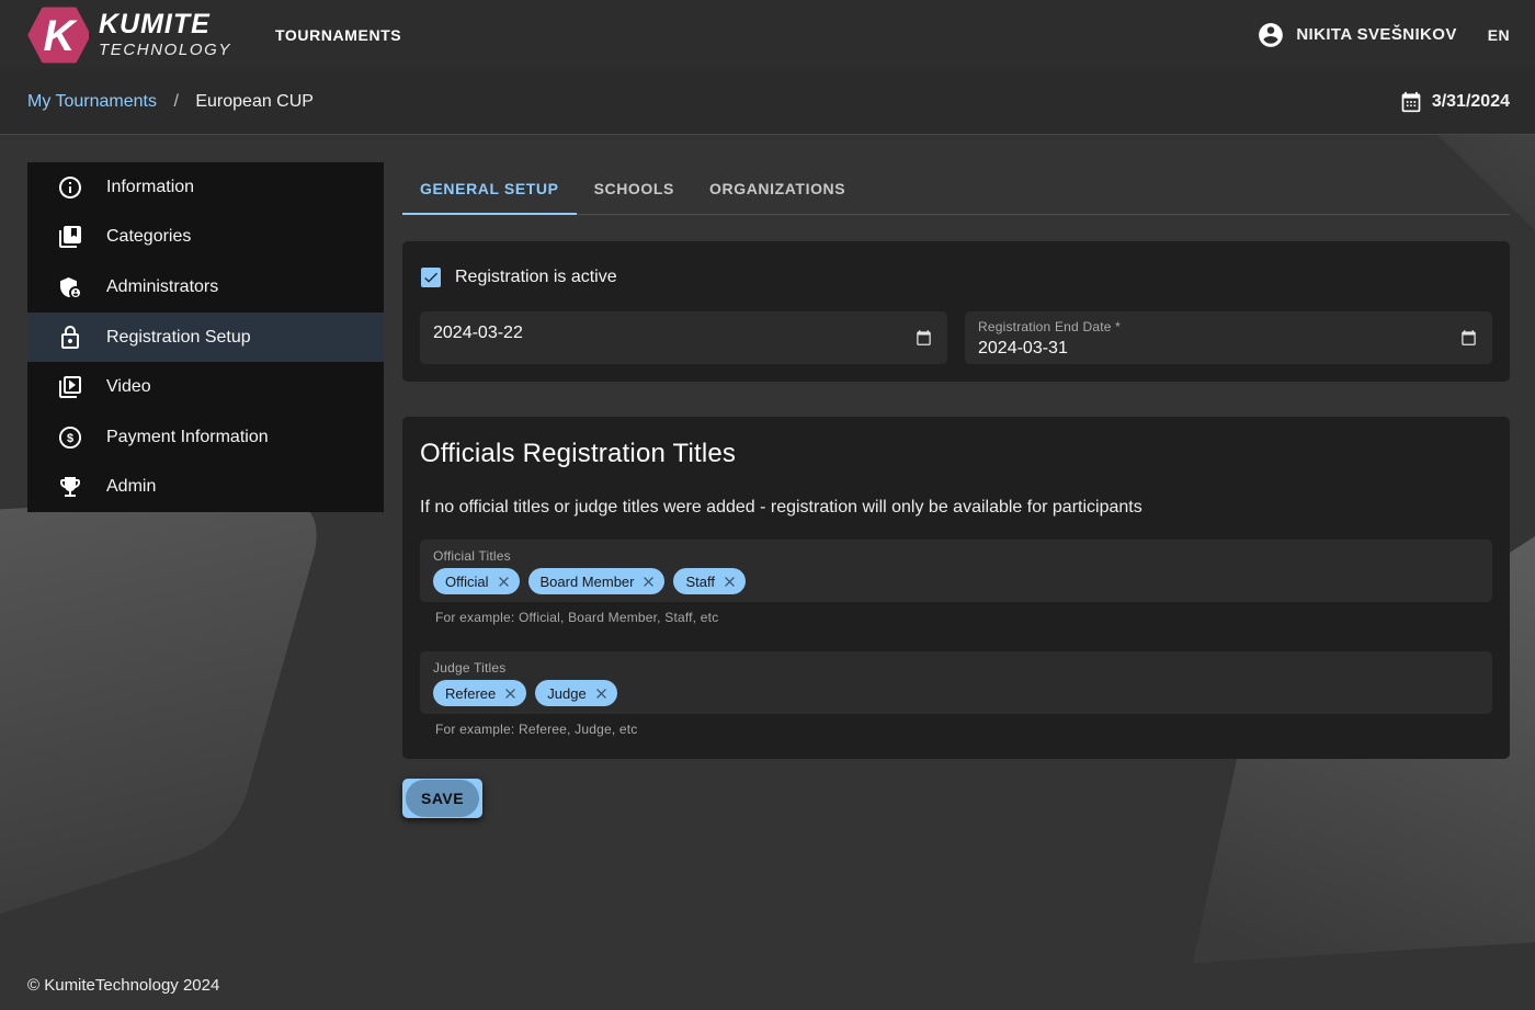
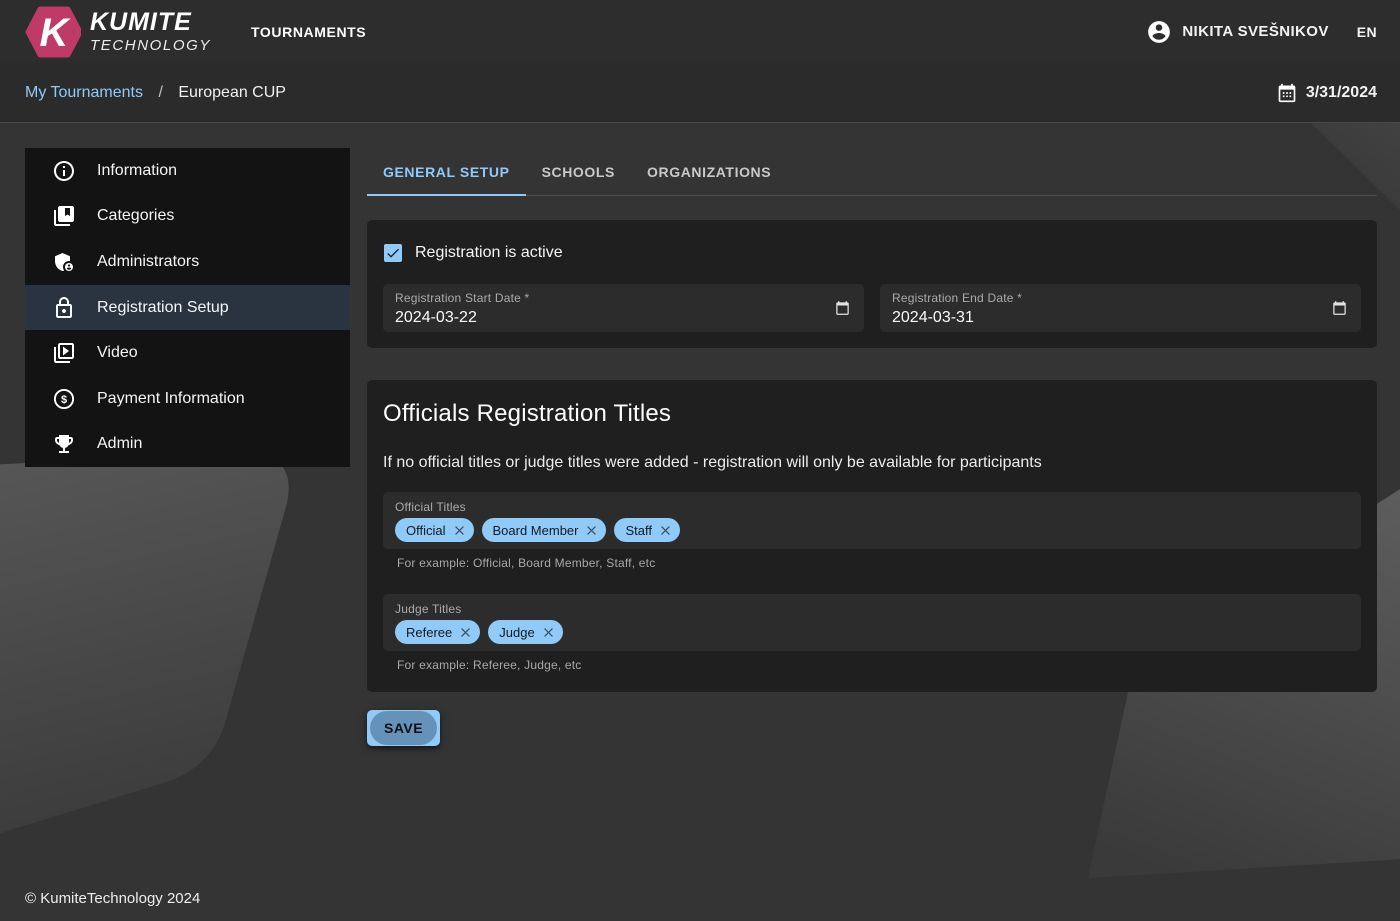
  K
  KUMITE
  TECHNOLOGY
  TOURNAMENTS
  NIKITA SVEŠNIKOV
  EN
  My Tournaments / European CUP
  3/31/2024
  Information
  Categories
  Administrators
  Registration Setup
  Video
  $
  Payment Information
  Admin
  GENERAL SETUP
  SCHOOLS
  ORGANIZATIONS
  Registration is active
+ Registration Start Date *
  2024-03-22
  Registration End Date *
  2024-03-31
  Officials Registration Titles
  If no official titles or judge titles were added - registration will only be available for participants
  Official Titles
  Official
  Board Member
  Staff
  For example: Official, Board Member, Staff, etc
  Judge Titles
  Referee
  Judge
  For example: Referee, Judge, etc
  SAVE
  © KumiteTechnology 2024
